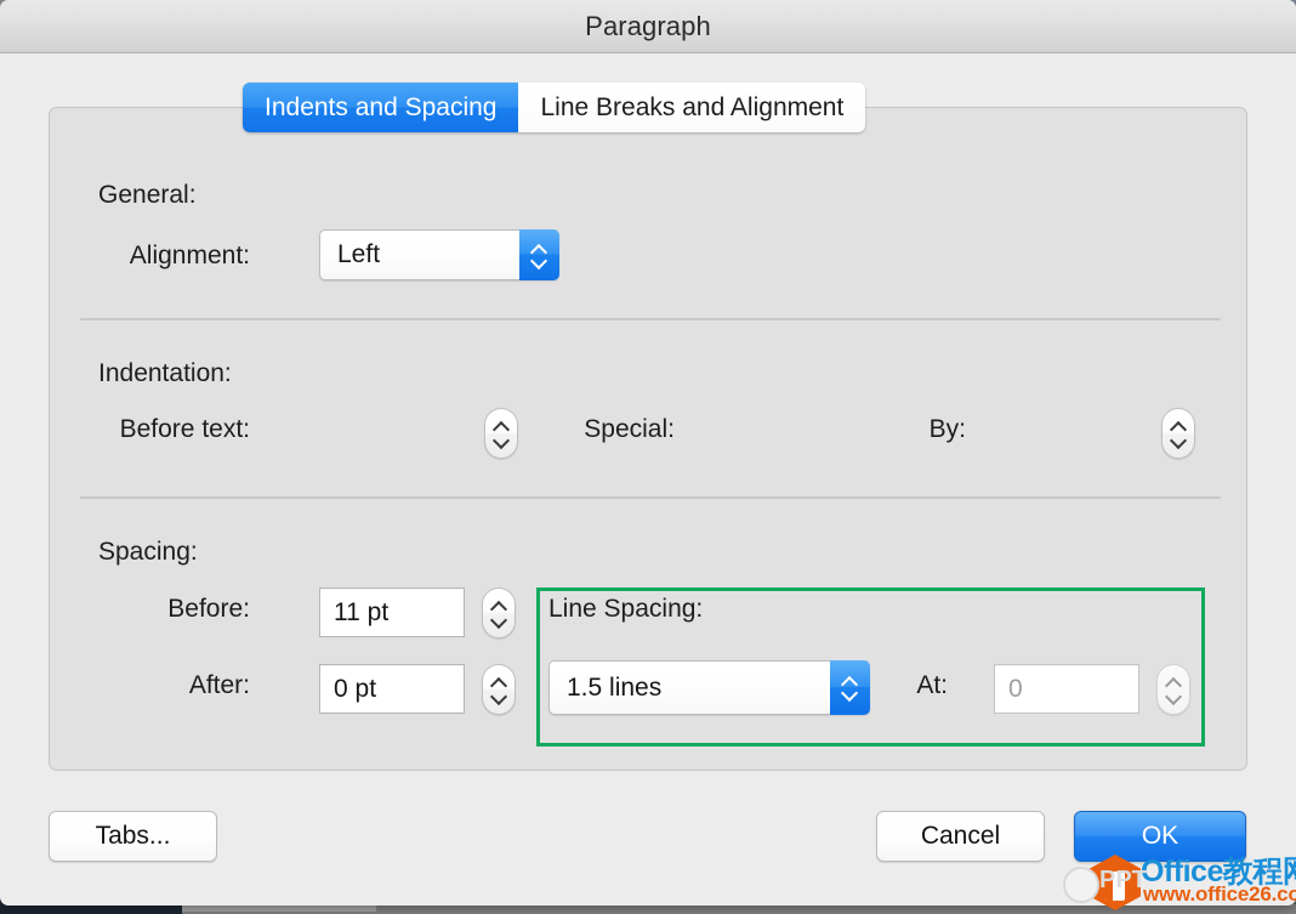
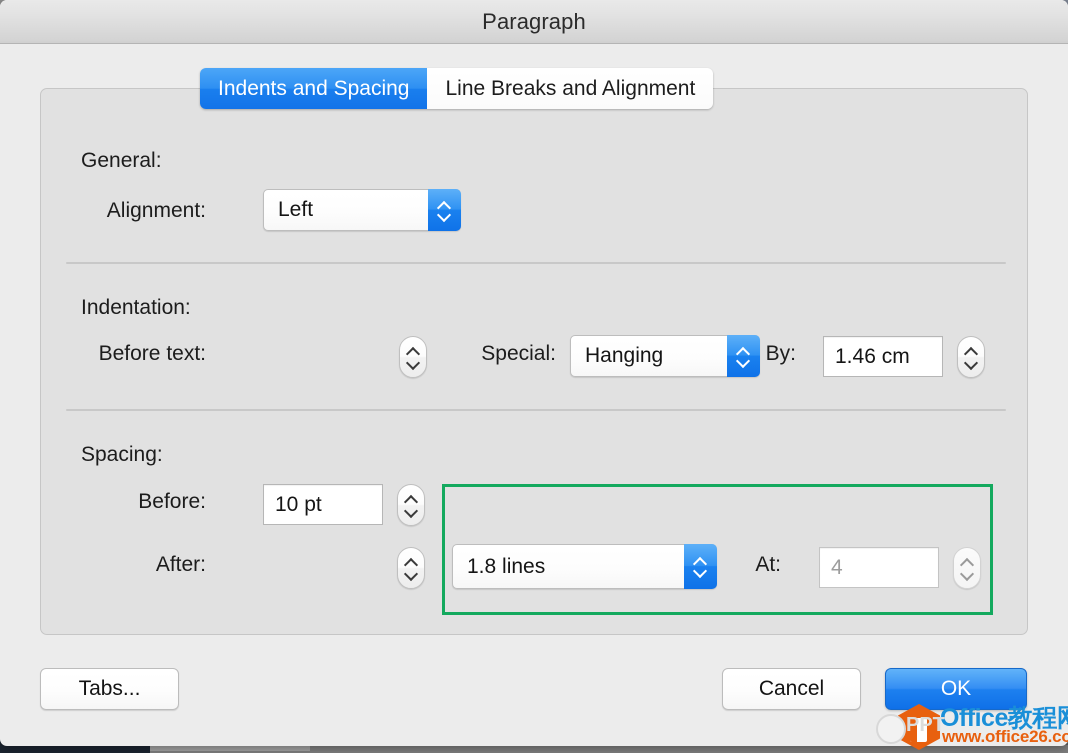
  Paragraph
  General:
  Alignment:
  Left
  Indentation:
  Before text:
  Special:
+ Hanging
  By:
+ 1.46 cm
  Spacing:
  Before:
- 11 pt
+ 10 pt
  After:
- 0 pt
- Line Spacing:
- 1.5 lines
+ 1.8 lines
  At:
- 0
+ 4
  Tabs...
  Cancel
  OK
  PPT
  Office教程
  www.office26.co
  Indents and Spacing
  Line Breaks and Alignment
